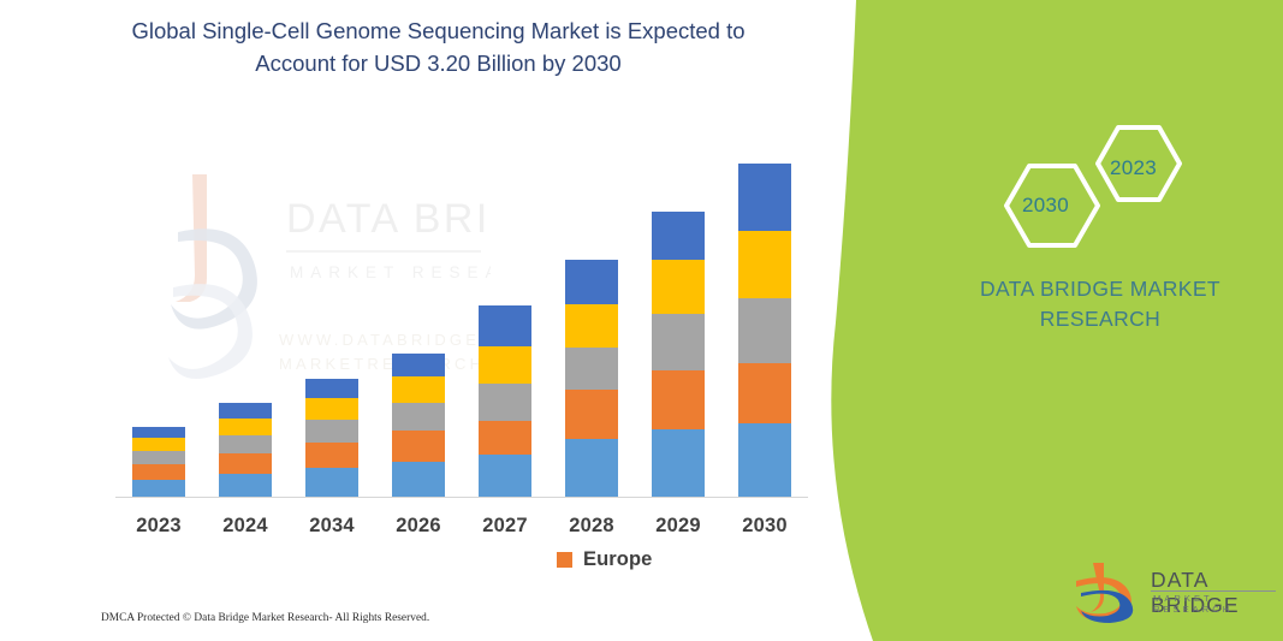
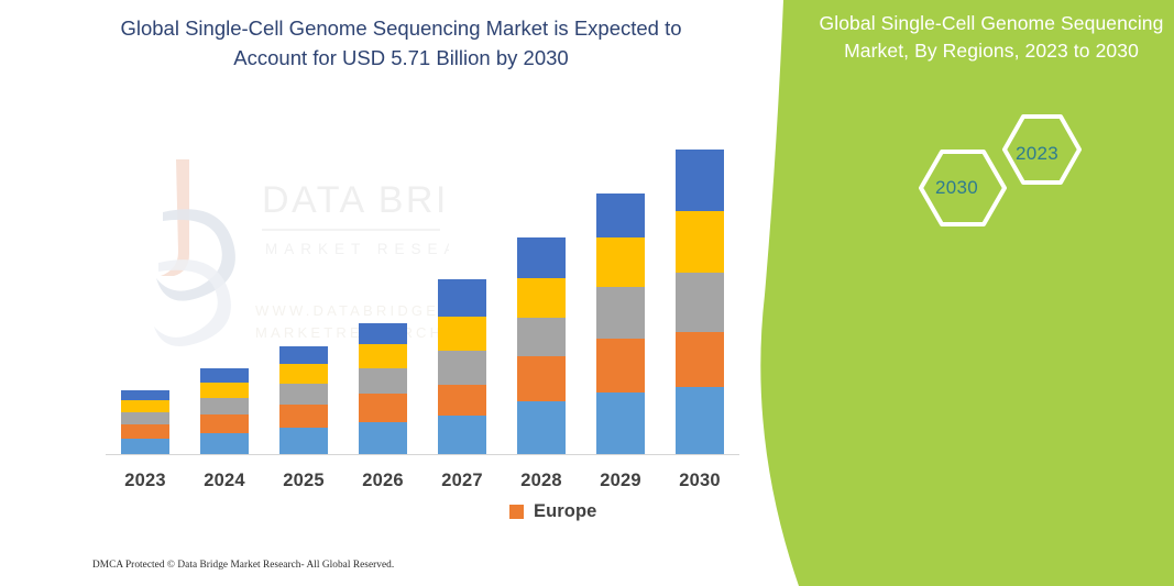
- Global Single-Cell Genome Sequencing Market is Expected to Account for USD 3.20 Billion by 2030
+ Global Single-Cell Genome Sequencing Market is Expected to Account for USD 5.71 Billion by 2030
  WWW.DATABRIDGE
  2023
  2024
- 2034
+ 2025
  2026
  2027
  2028
  2029
  2030
  Europe
- DMCA Protected © Data Bridge Market Research- All Rights Reserved.
+ DMCA Protected © Data Bridge Market Research- All Global Reserved.
+ Global Single-Cell Genome Sequencing Market, By Regions, 2023 to 2030
  2023
  2030
- DATA BRIDGE MARKET RESEARCH
- DATA BRIDGE
- MARKET RESEARCH
